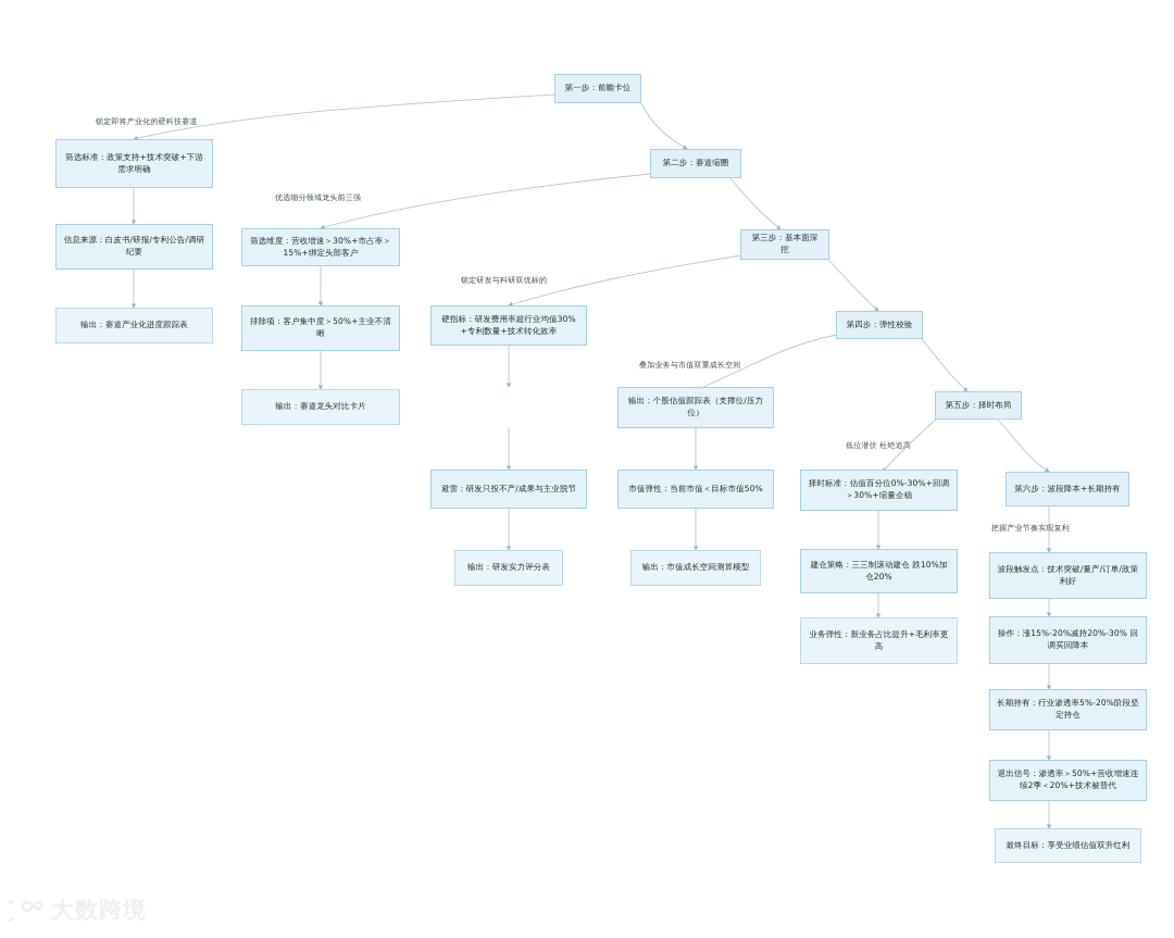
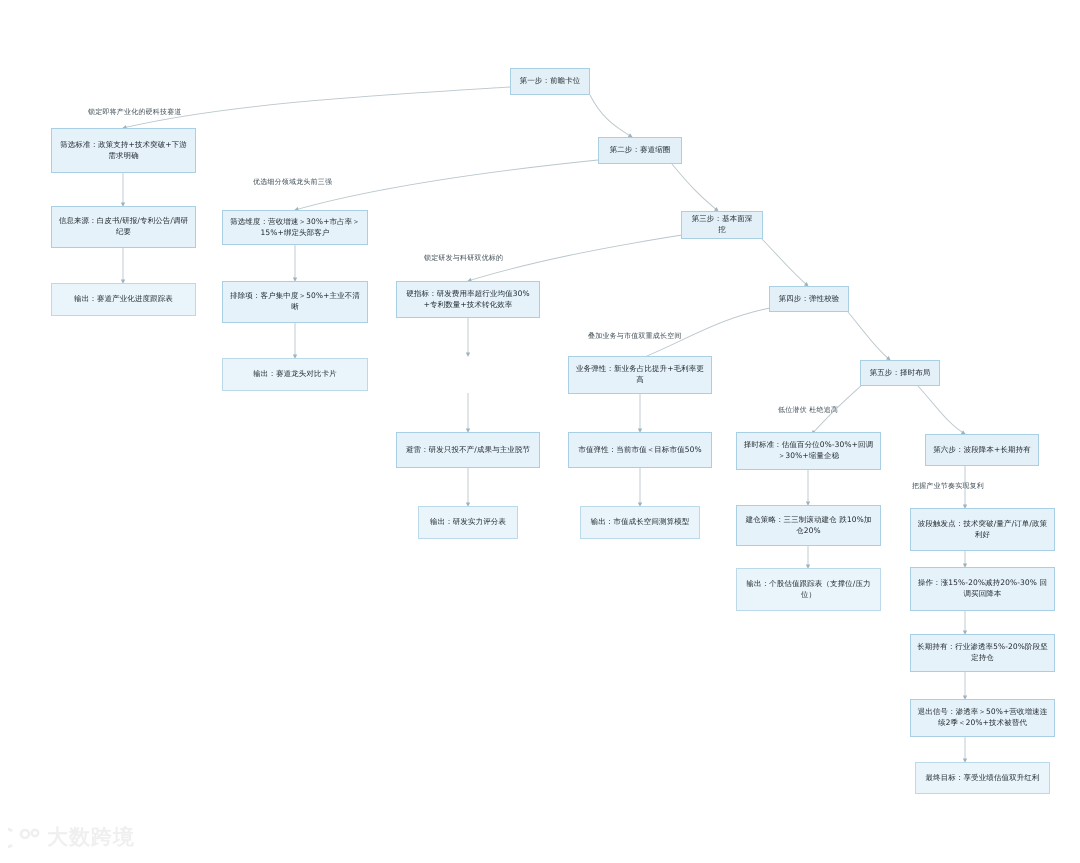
  第一步：前瞻卡位
  第二步：赛道缩圈
  第三步：基本面深挖
  第四步：弹性校验
  第五步：择时布局
  第六步：波段降本+长期持有
  锁定即将产业化的硬科技赛道
  优选细分领域龙头前三强
  锁定研发与科研双优标的
  叠加业务与市值双重成长空间
  低位潜伏 杜绝追高
  把握产业节奏实现复利
  筛选标准：政策支持+技术突破+下游需求明确
  信息来源：白皮书/研报/专利公告/调研纪要
  输出：赛道产业化进度跟踪表
  筛选维度：营收增速＞30%+市占率＞15%+绑定头部客户
  排除项：客户集中度＞50%+主业不清晰
  输出：赛道龙头对比卡片
  硬指标：研发费用率超行业均值30%+专利数量+技术转化效率
  避雷：研发只投不产/成果与主业脱节
  输出：研发实力评分表
- 输出：个股估值跟踪表（支撑位/压力位）
+ 业务弹性：新业务占比提升+毛利率更高
  市值弹性：当前市值＜目标市值50%
  输出：市值成长空间测算模型
  择时标准：估值百分位0%-30%+回调＞30%+缩量企稳
  建仓策略：三三制滚动建仓 跌10%加仓20%
- 业务弹性：新业务占比提升+毛利率更高
+ 输出：个股估值跟踪表（支撑位/压力位）
  波段触发点：技术突破/量产/订单/政策利好
  操作：涨15%-20%减持20%-30% 回调买回降本
  长期持有：行业渗透率5%-20%阶段坚定持仓
  退出信号：渗透率＞50%+营收增速连续2季＜20%+技术被替代
  最终目标：享受业绩估值双升红利
